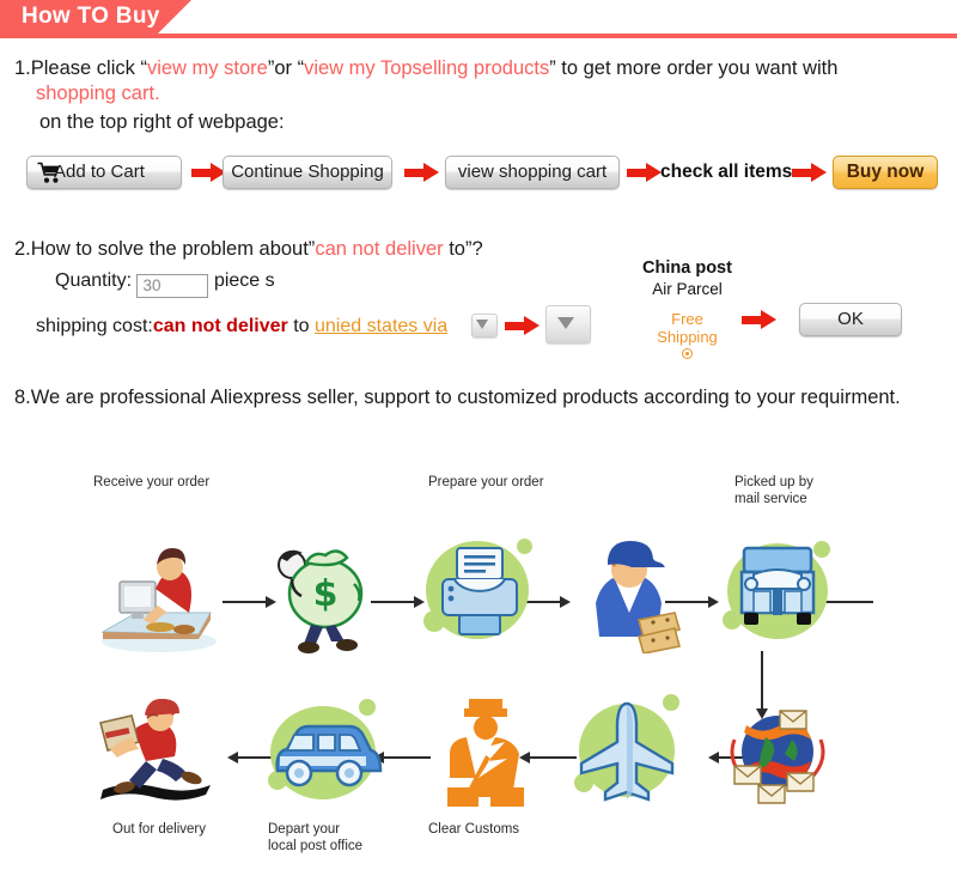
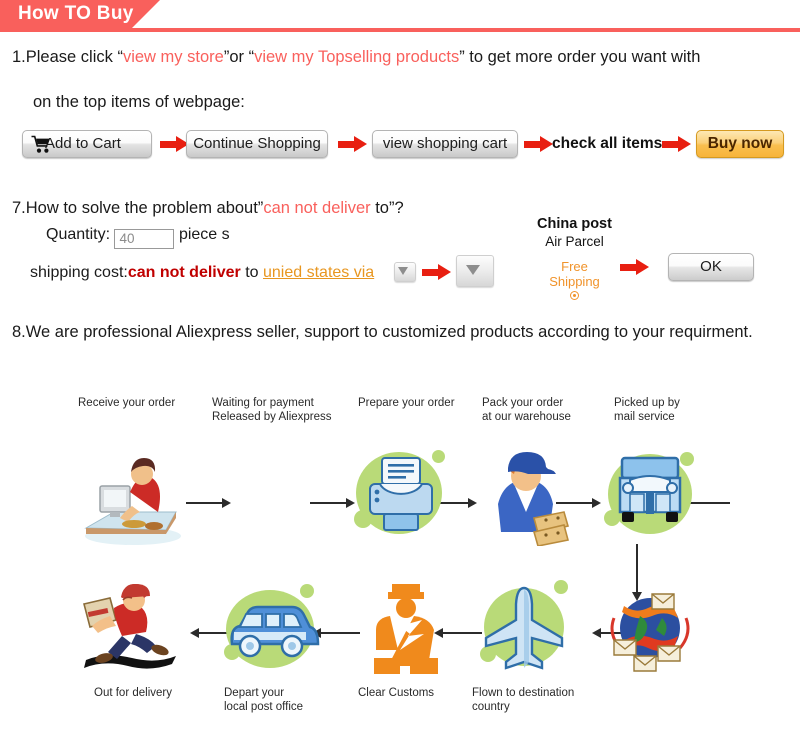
  How TO Buy
  1.Please click “view my store”or “view my Topselling products” to get more order you want with
- shopping cart.
- on the top right of webpage:
+ on the top items of webpage:
  Add to Cart
  Continue Shopping
  view shopping cart
  check all items
  Buy now
- 2.How to solve the problem about”can not deliver to”?
+ 7.How to solve the problem about”can not deliver to”?
- Quantity: 30 piece s
+ Quantity: 40 piece s
  shipping cost:can not deliver to unied states via
  China post
  Air Parcel
  Free
  Shipping
  OK
  8.We are professional Aliexpress seller, support to customized products according to your requirment.
  Receive your order
+ Waiting for payment
+ Released by Aliexpress
  Prepare your order
+ Pack your order
+ at our warehouse
  Picked up by
  mail service
- $
  Out for delivery
  Depart your
  local post office
  Clear Customs
+ Flown to destination
+ country
